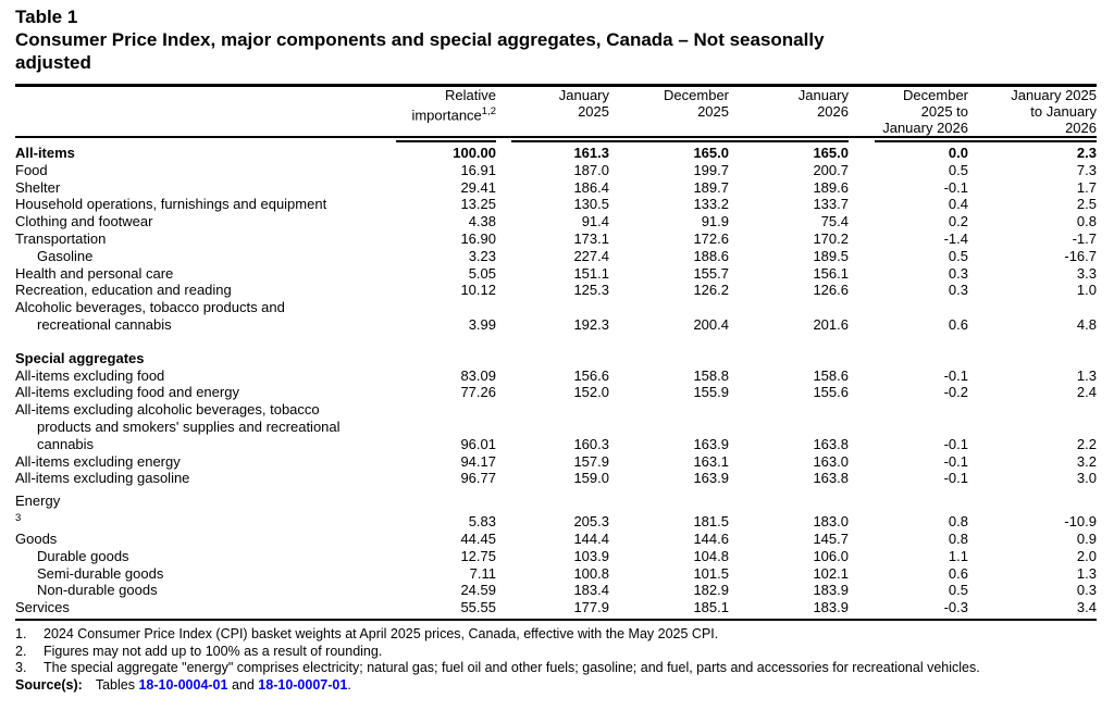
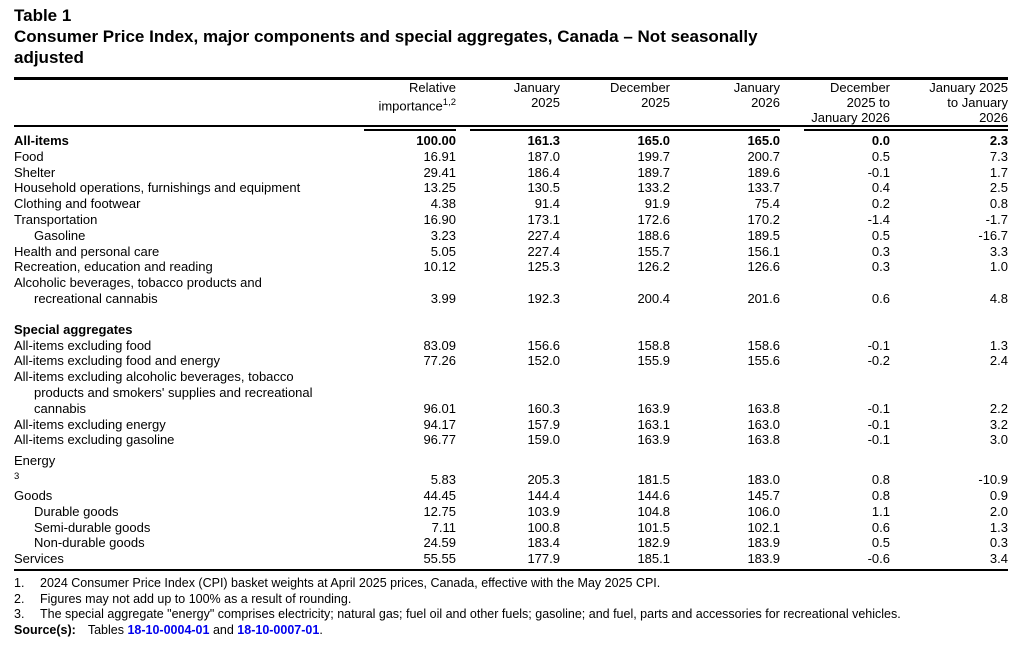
  Table 1
  Consumer Price Index, major components and special aggregates, Canada – Not seasonally
  adjusted
  	Relative importance1,2	January 2025	December 2025	January 2026	December 2025 to January 2026	January 2025 to January 2026
  All-items	100.00	161.3	165.0	165.0	0.0	2.3
  Food	16.91	187.0	199.7	200.7	0.5	7.3
  Shelter	29.41	186.4	189.7	189.6	-0.1	1.7
  Household operations, furnishings and equipment	13.25	130.5	133.2	133.7	0.4	2.5
  Clothing and footwear	4.38	91.4	91.9	75.4	0.2	0.8
  Transportation	16.90	173.1	172.6	170.2	-1.4	-1.7
  Gasoline	3.23	227.4	188.6	189.5	0.5	-16.7
- Health and personal care	5.05	151.1	155.7	156.1	0.3	3.3
+ Health and personal care	5.05	227.4	155.7	156.1	0.3	3.3
  Recreation, education and reading	10.12	125.3	126.2	126.6	0.3	1.0
  Alcoholic beverages, tobacco products and recreational cannabis	3.99	192.3	200.4	201.6	0.6	4.8
  Special aggregates
  All-items excluding food	83.09	156.6	158.8	158.6	-0.1	1.3
  All-items excluding food and energy	77.26	152.0	155.9	155.6	-0.2	2.4
  All-items excluding alcoholic beverages, tobacco products and smokers' supplies and recreational cannabis	96.01	160.3	163.9	163.8	-0.1	2.2
  All-items excluding energy	94.17	157.9	163.1	163.0	-0.1	3.2
  All-items excluding gasoline	96.77	159.0	163.9	163.8	-0.1	3.0
  Energy3	5.83	205.3	181.5	183.0	0.8	-10.9
  Goods	44.45	144.4	144.6	145.7	0.8	0.9
  Durable goods	12.75	103.9	104.8	106.0	1.1	2.0
  Semi-durable goods	7.11	100.8	101.5	102.1	0.6	1.3
  Non-durable goods	24.59	183.4	182.9	183.9	0.5	0.3
- Services	55.55	177.9	185.1	183.9	-0.3	3.4
+ Services	55.55	177.9	185.1	183.9	-0.6	3.4
  1. 2024 Consumer Price Index (CPI) basket weights at April 2025 prices, Canada, effective with the May 2025 CPI.
  2. Figures may not add up to 100% as a result of rounding.
  3. The special aggregate "energy" comprises electricity; natural gas; fuel oil and other fuels; gasoline; and fuel, parts and accessories for recreational vehicles.
  Source(s): Tables 18-10-0004-01 and 18-10-0007-01.
